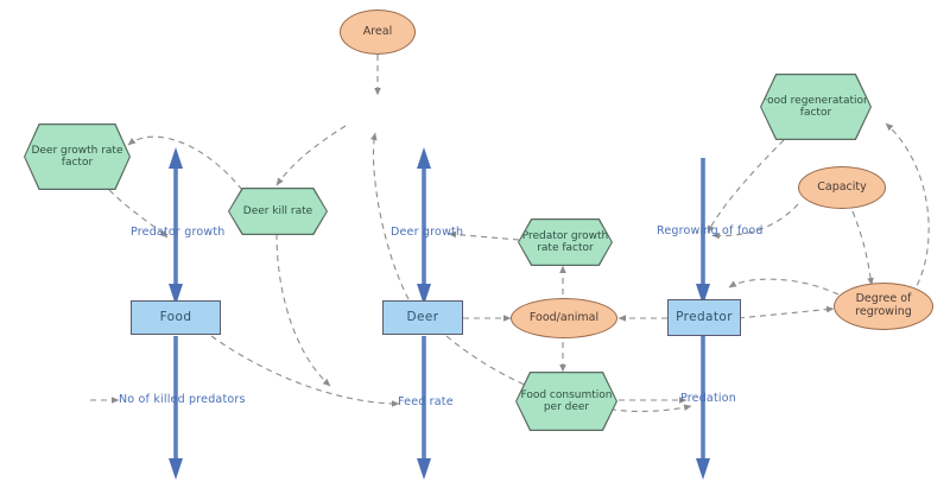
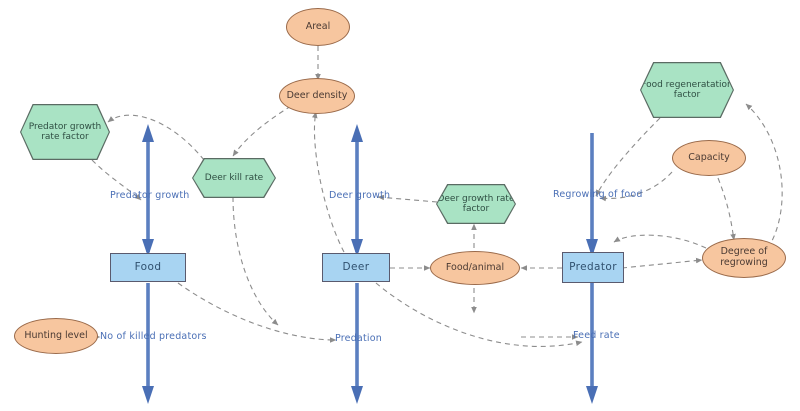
  Food
  Deer
  Predator
  Areal
+ Deer density
  Capacity
+ Hunting level
  Food/animal
  Degree of regrowing
- Deer growth rate factor
+ Predator growth rate factor
  Deer kill rate
- Predator growth rate factor
+ Deer growth rate factor
  ood regeneratation factor
- Food consumtion per deer
  Predator growth
  No of killed predators
  Deer growth
- Feed rate
+ Predation
  Regrowing of food
- Predation
+ Feed rate
